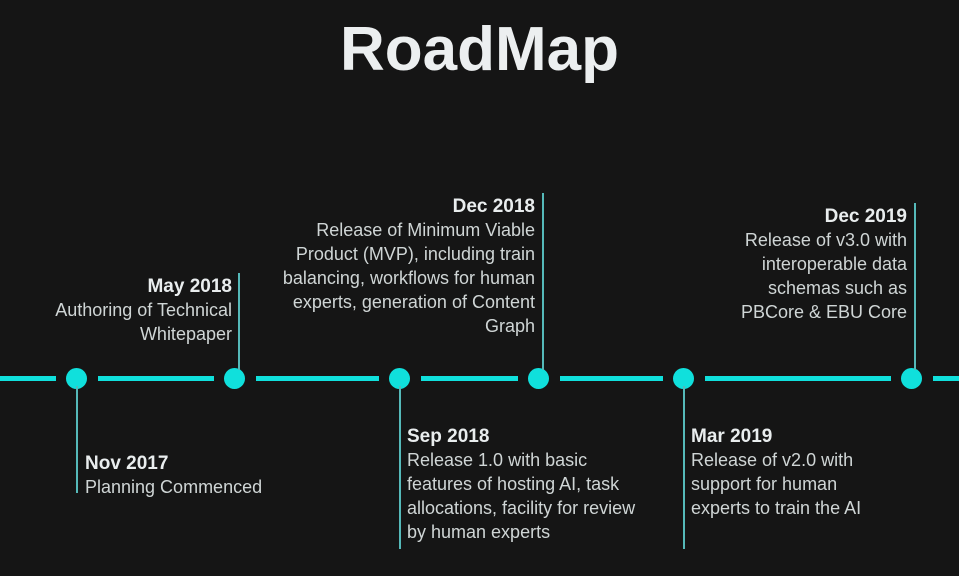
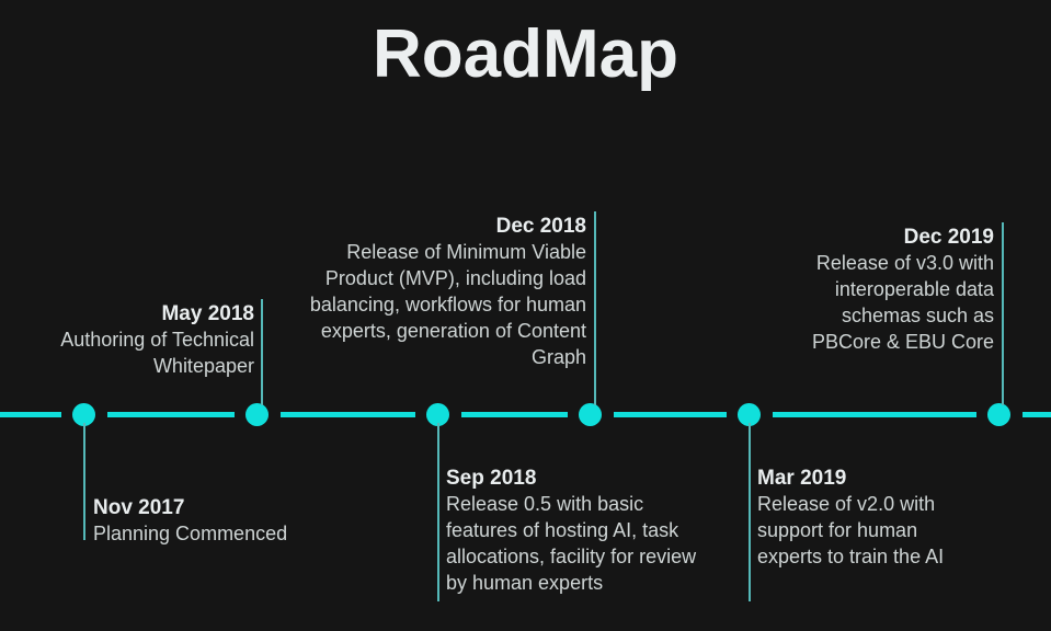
  RoadMap
  Nov 2017
  Planning Commenced
  May 2018
  Authoring of Technical Whitepaper
  Sep 2018
- Release 1.0 with basic features of hosting AI, task allocations, facility for review by human experts
+ Release 0.5 with basic features of hosting AI, task allocations, facility for review by human experts
  Dec 2018
- Release of Minimum Viable Product (MVP), including train balancing, workflows for human experts, generation of Content Graph
+ Release of Minimum Viable Product (MVP), including load balancing, workflows for human experts, generation of Content Graph
  Mar 2019
  Release of v2.0 with support for human experts to train the AI
  Dec 2019
  Release of v3.0 with interoperable data schemas such as PBCore & EBU Core
